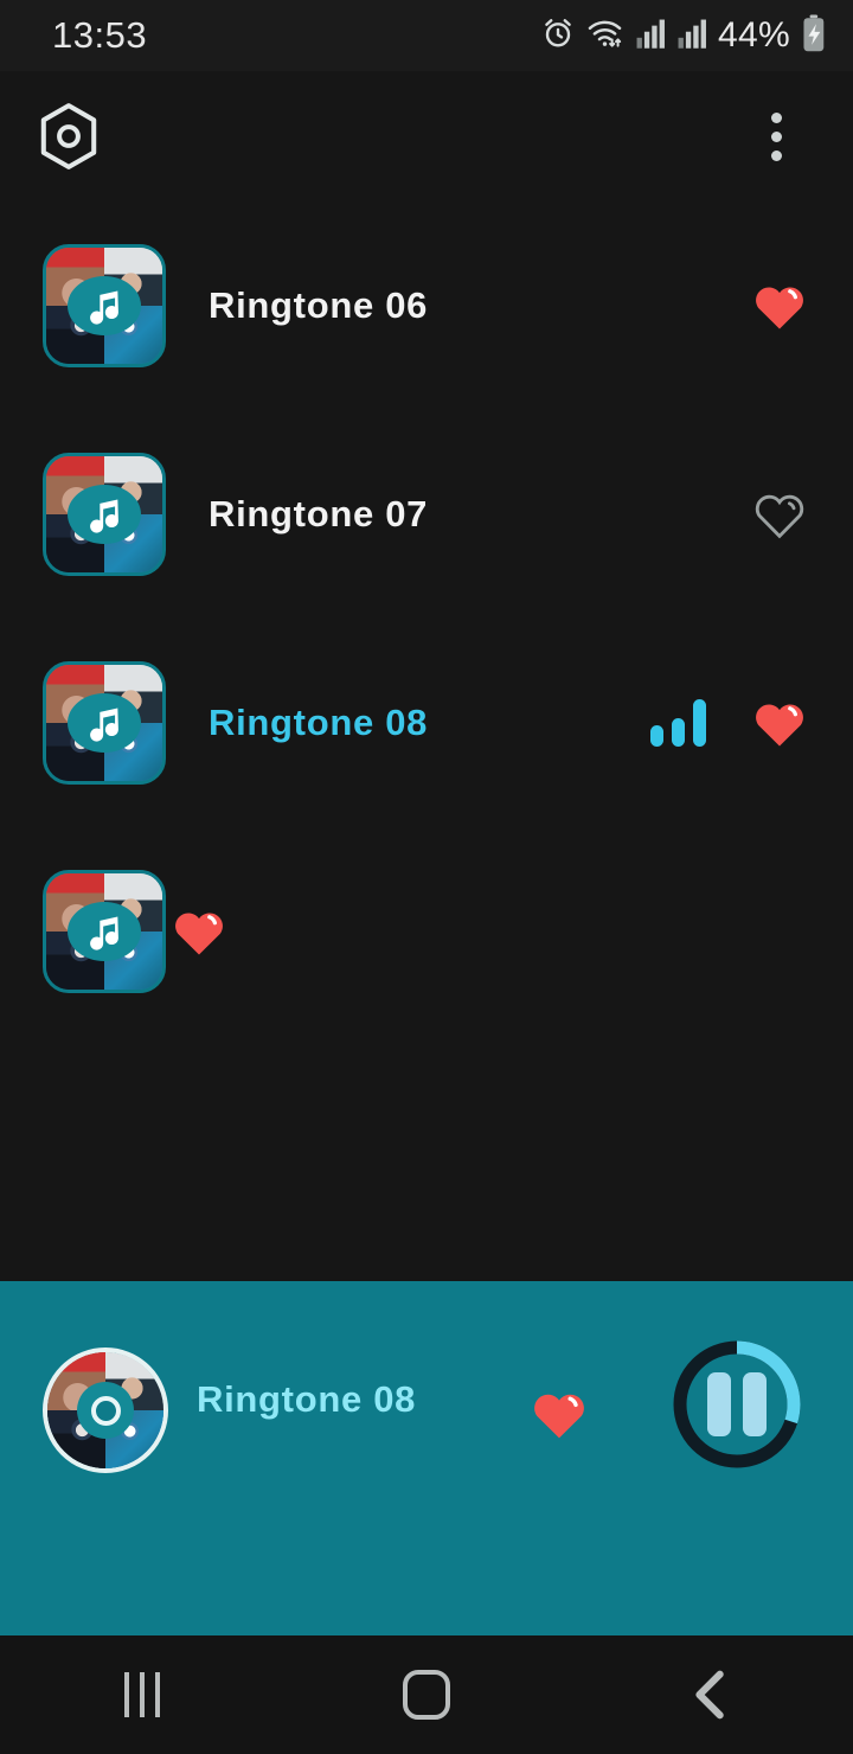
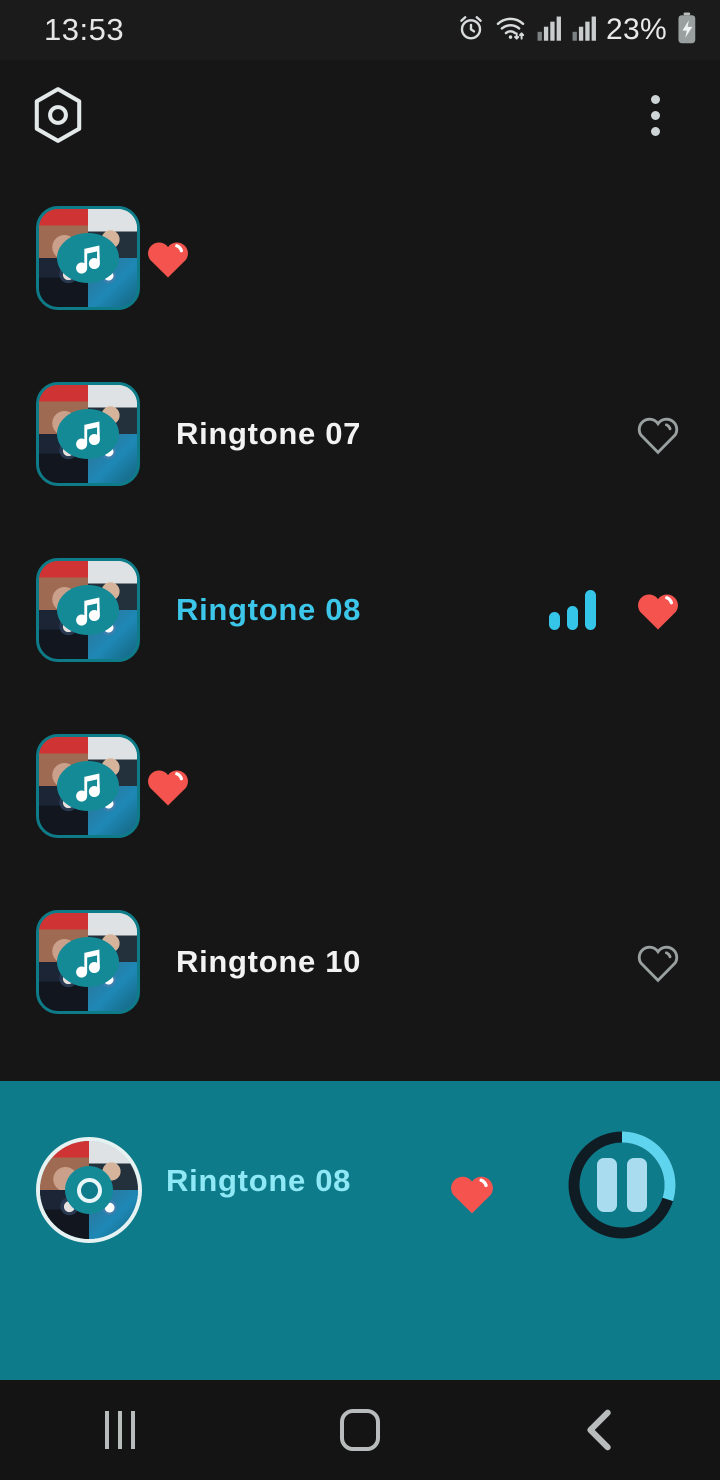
  13:53
- 44%
+ 23%
- Ringtone 06
  Ringtone 07
  Ringtone 08
+ Ringtone 10
  Ringtone 08
